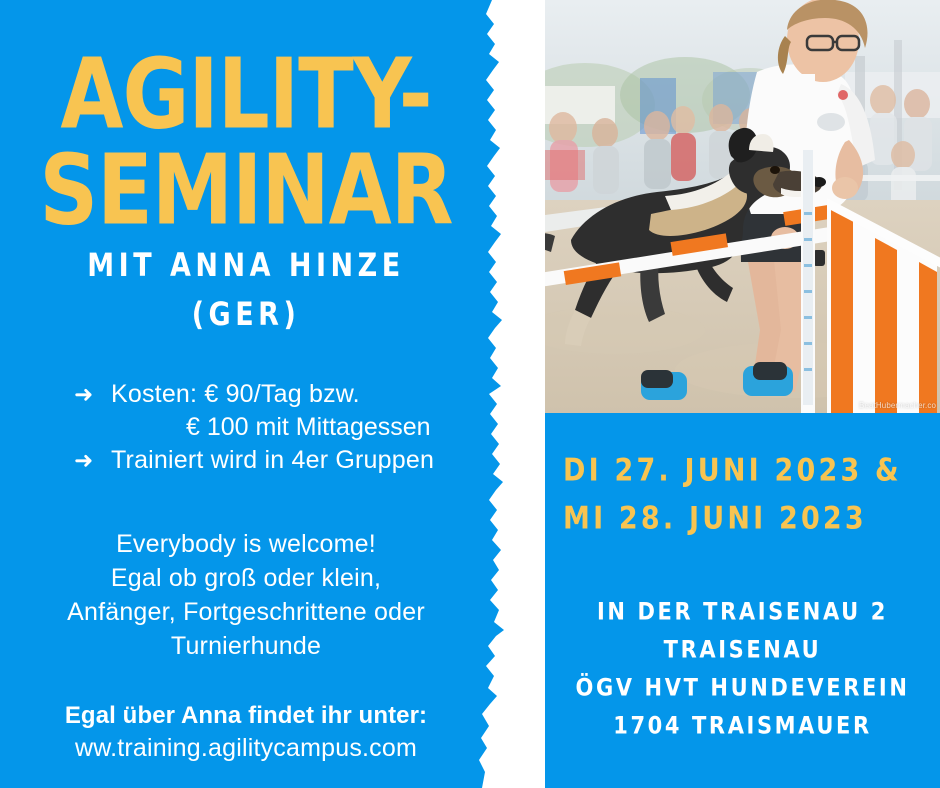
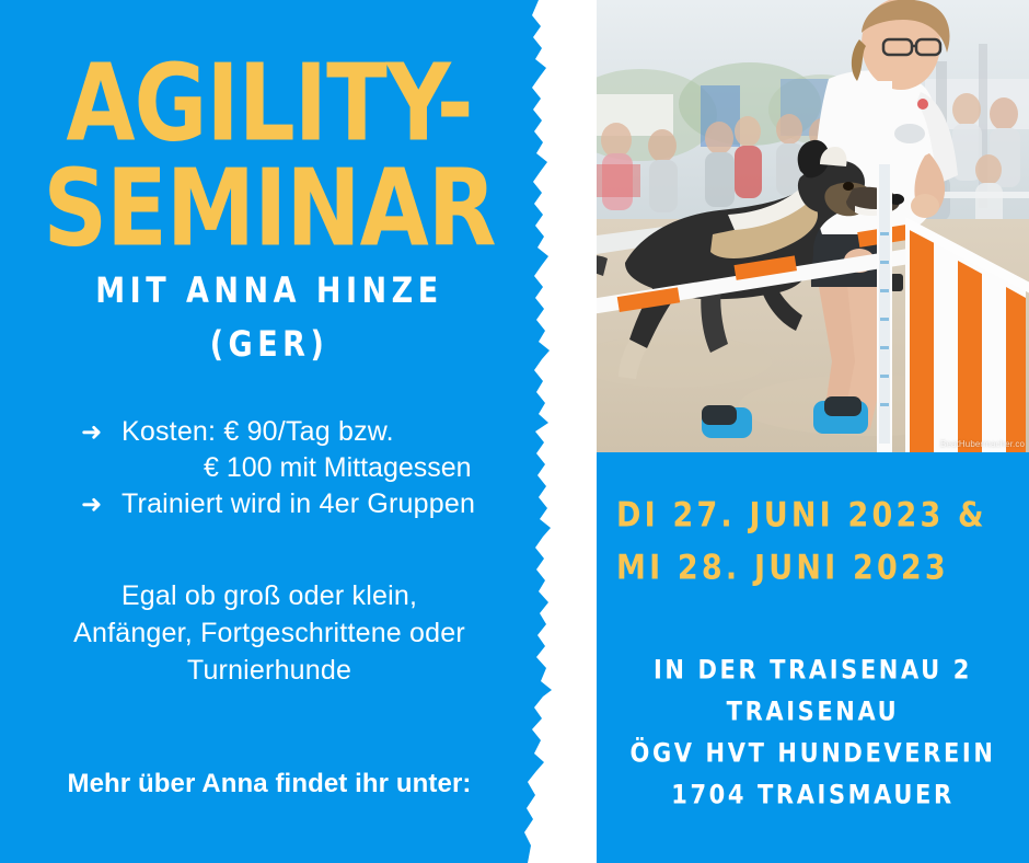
  AGILITY-
  SEMINAR
  MIT ANNA HINZE
  (GER)
  ➜
  Kosten: € 90/Tag bzw.
  € 100 mit Mittagessen
  ➜
  Trainiert wird in 4er Gruppen
- Everybody is welcome!
  Egal ob groß oder klein,
  Anfänger, Fortgeschrittene oder
  Turnierhunde
- Egal über Anna findet ihr unter:
+ Mehr über Anna findet ihr unter:
- ww.training.agilitycampus.com
  BeatHubermacher.co
  DI 27. JUNI 2023 &
  MI 28. JUNI 2023
  IN DER TRAISENAU 2
  TRAISENAU
  ÖGV HVT HUNDEVEREIN
  1704 TRAISMAUER
